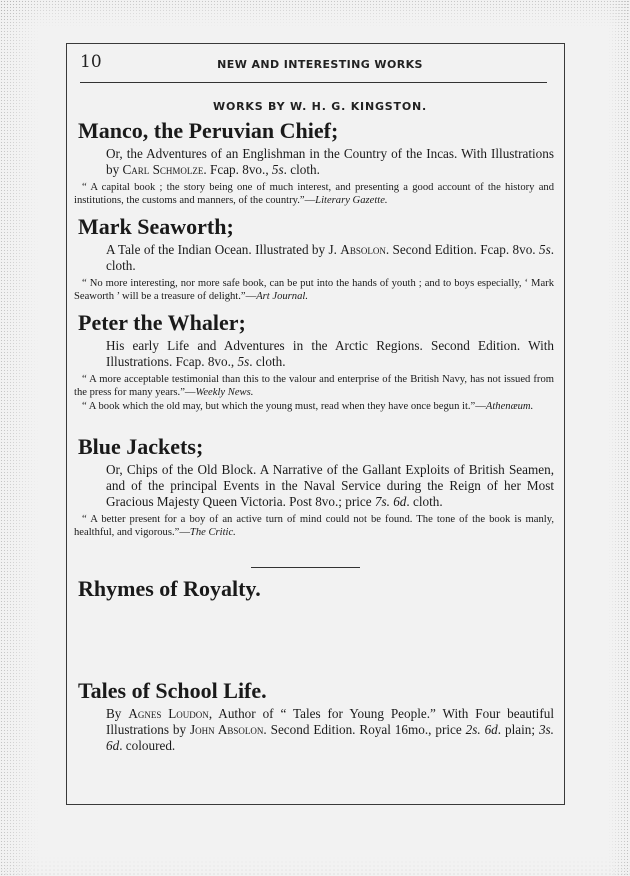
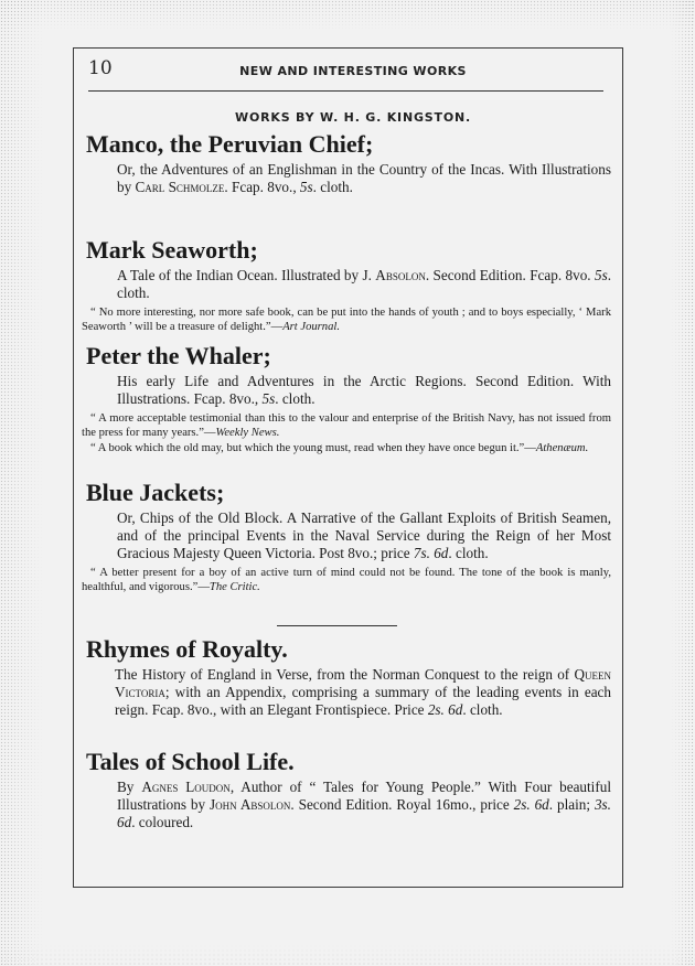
  10
  NEW AND INTERESTING WORKS
  WORKS BY W. H. G. KINGSTON.
  Manco, the Peruvian Chief;
  Or, the Adventures of an Englishman in the Country of the Incas. With Illustrations by Carl Schmolze. Fcap. 8vo., 5s. cloth.
- “ A capital book ; the story being one of much interest, and presenting a good account of the history and institutions, the customs and manners, of the country.”—Literary Gazette.
  Mark Seaworth;
  A Tale of the Indian Ocean. Illustrated by J. Absolon. Second Edition. Fcap. 8vo. 5s. cloth.
  “ No more interesting, nor more safe book, can be put into the hands of youth ; and to boys especially, ‘ Mark Seaworth ’ will be a treasure of delight.”—Art Journal.
  Peter the Whaler;
  His early Life and Adventures in the Arctic Regions. Second Edition. With Illustrations. Fcap. 8vo., 5s. cloth.
  “ A more acceptable testimonial than this to the valour and enterprise of the British Navy, has not issued from the press for many years.”—Weekly News.
  “ A book which the old may, but which the young must, read when they have once begun it.”—Athenæum.
  Blue Jackets;
  Or, Chips of the Old Block. A Narrative of the Gallant Exploits of British Seamen, and of the principal Events in the Naval Service during the Reign of her Most Gracious Majesty Queen Victoria. Post 8vo.; price 7s. 6d. cloth.
  “ A better present for a boy of an active turn of mind could not be found. The tone of the book is manly, healthful, and vigorous.”—The Critic.
  Rhymes of Royalty.
+ The History of England in Verse, from the Norman Conquest to the reign of Queen Victoria; with an Appendix, comprising a summary of the leading events in each reign. Fcap. 8vo., with an Elegant Frontispiece. Price 2s. 6d. cloth.
  Tales of School Life.
  By Agnes Loudon, Author of “ Tales for Young People.” With Four beautiful Illustrations by John Absolon. Second Edition. Royal 16mo., price 2s. 6d. plain; 3s. 6d. coloured.
